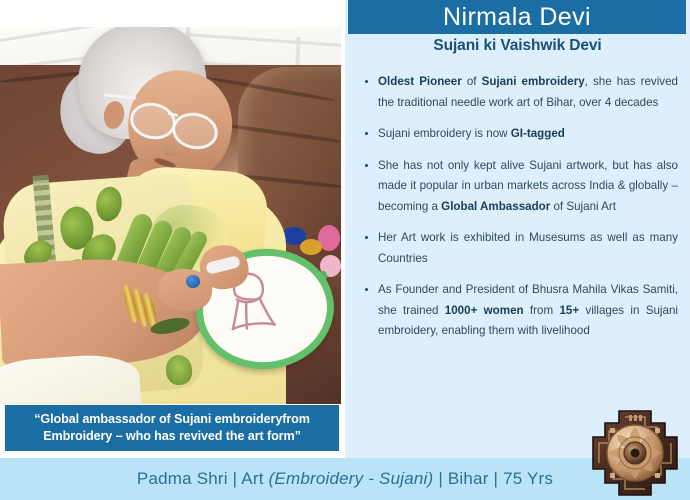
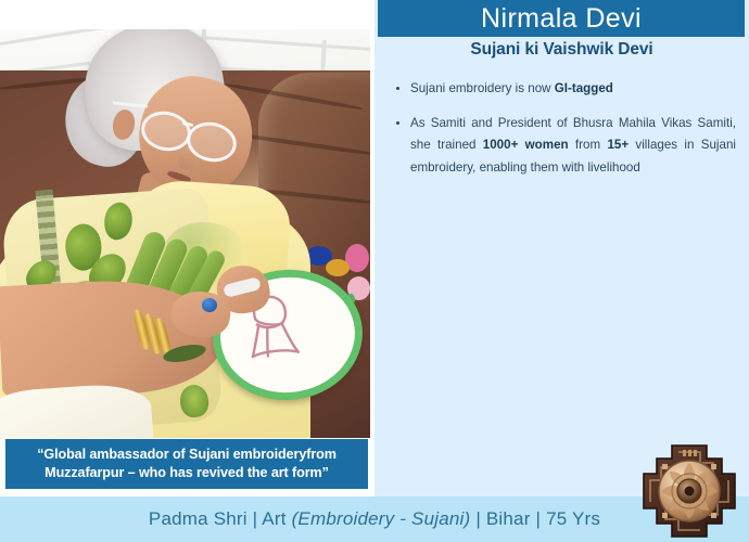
- “Global ambassador of Sujani embroideryfrom Embroidery – who has revived the art form”
+ “Global ambassador of Sujani embroideryfrom Muzzafarpur – who has revived the art form”
  Nirmala Devi
  Sujani ki Vaishwik Devi
- Oldest Pioneer of Sujani embroidery, she has revived the traditional needle work art of Bihar, over 4 decades
  Sujani embroidery is now GI-tagged
- She has not only kept alive Sujani artwork, but has also made it popular in urban markets across India & globally – becoming a Global Ambassador of Sujani Art
- Her Art work is exhibited in Musesums as well as many Countries
- As Founder and President of Bhusra Mahila Vikas Samiti, she trained 1000+ women from 15+ villages in Sujani embroidery, enabling them with livelihood
+ As Samiti and President of Bhusra Mahila Vikas Samiti, she trained 1000+ women from 15+ villages in Sujani embroidery, enabling them with livelihood
  Padma Shri | Art (Embroidery - Sujani) | Bihar | 75 Yrs
